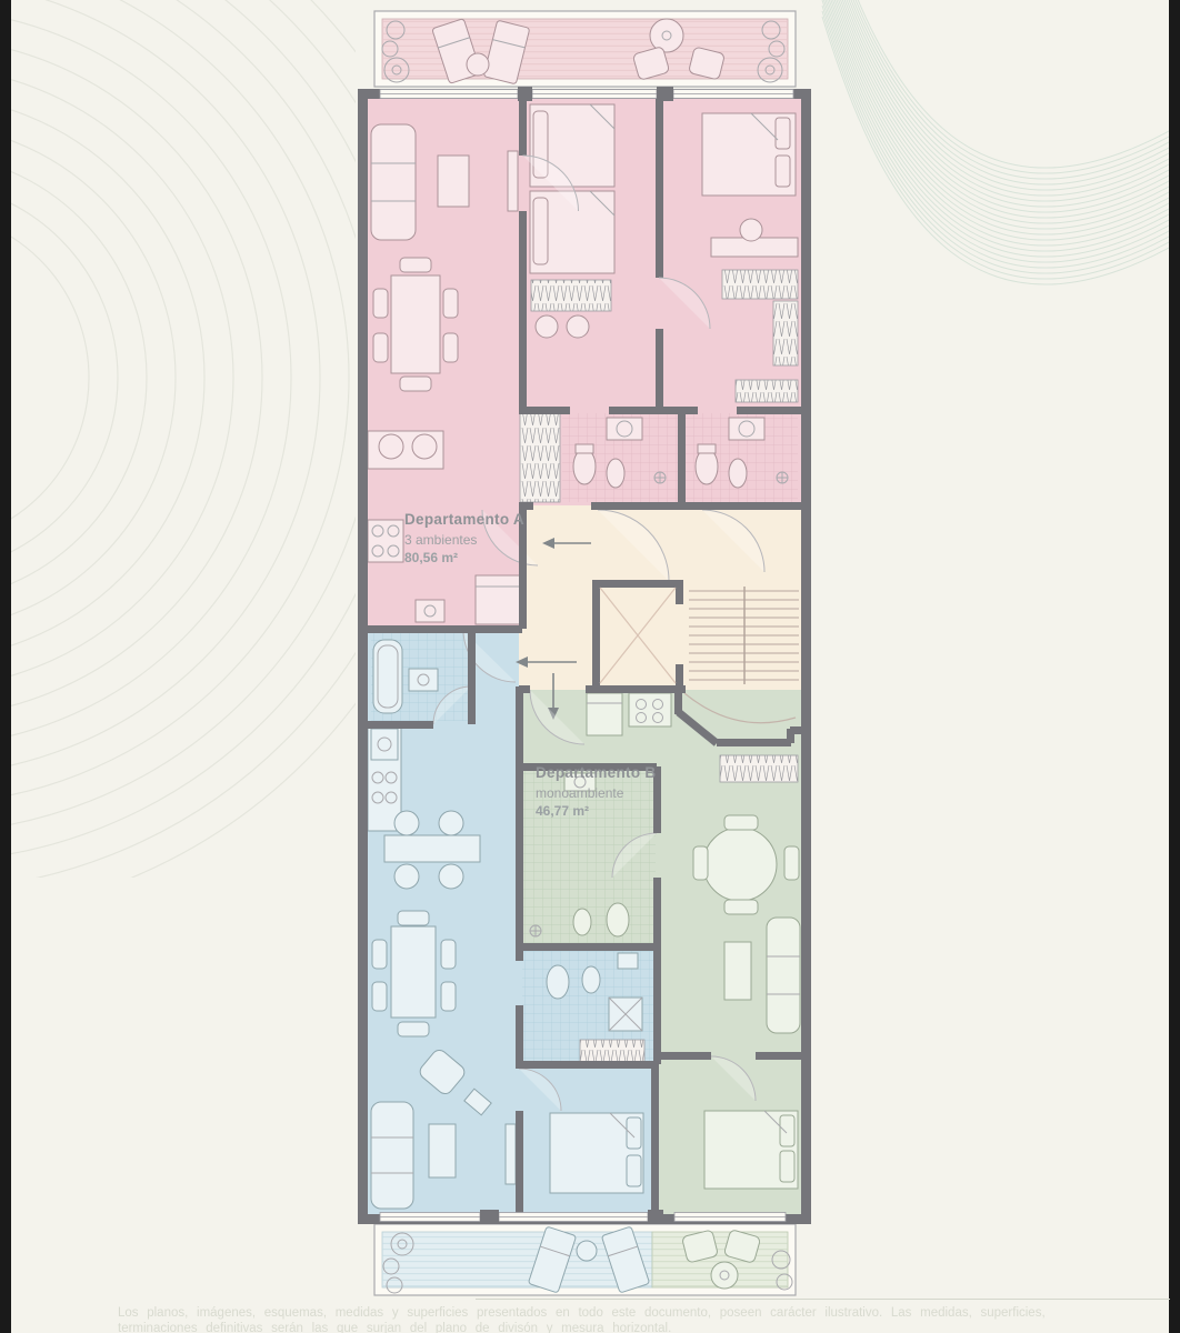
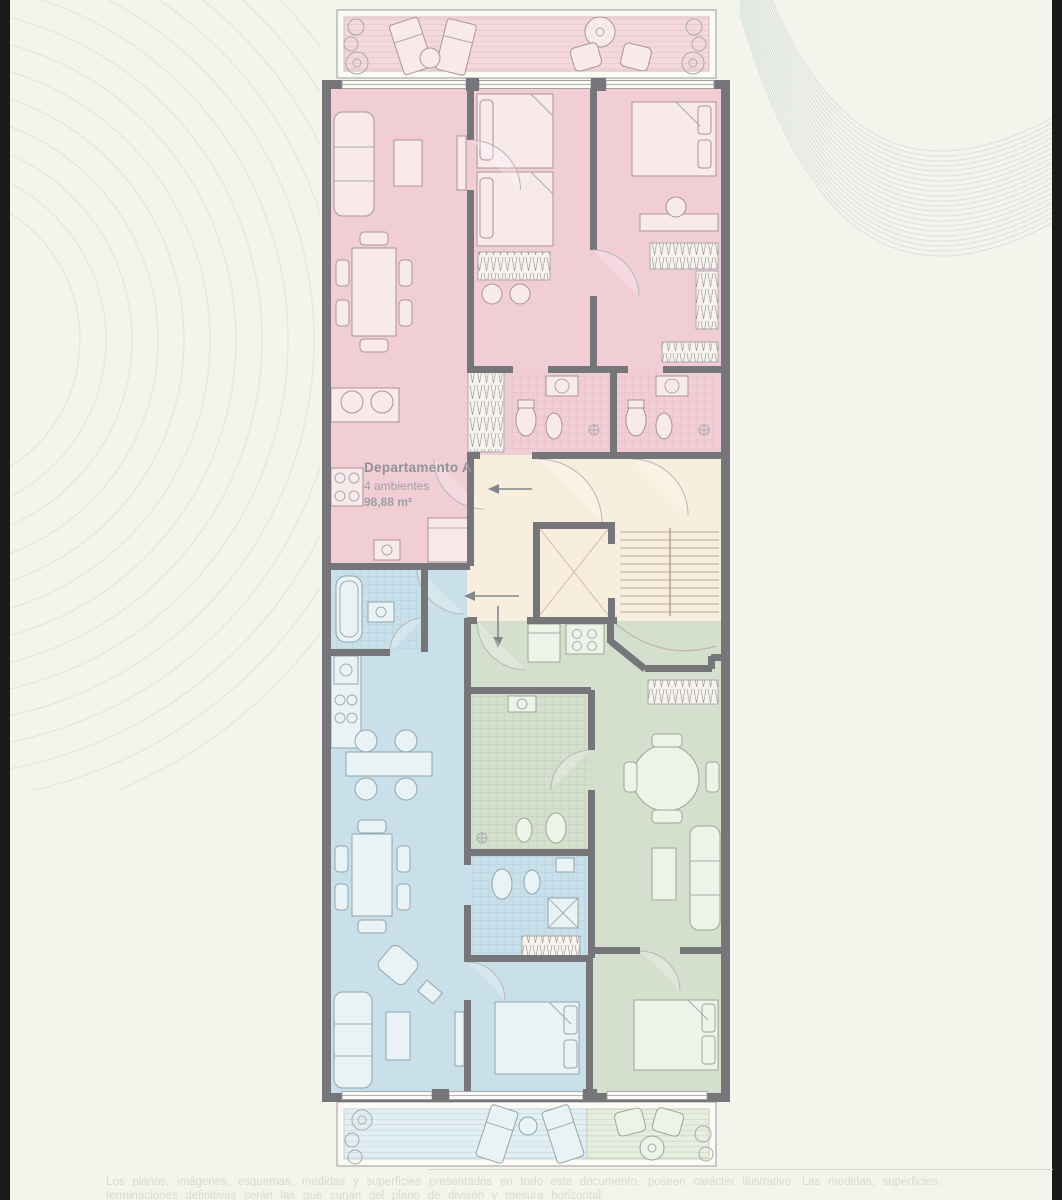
  Departamento A
- 3 ambientes
+ 4 ambientes
- 80,56 m²
+ 98,88 m²
- Departamento B
- monoambiente
- 46,77 m²
  Los planos, imágenes, esquemas, medidas y superficies presentados en todo este documento, poseen carácter ilustrativo. Las medidas, superficies,
  terminaciones definitivas serán las que surjan del plano de divisón y mesura horizontal.
